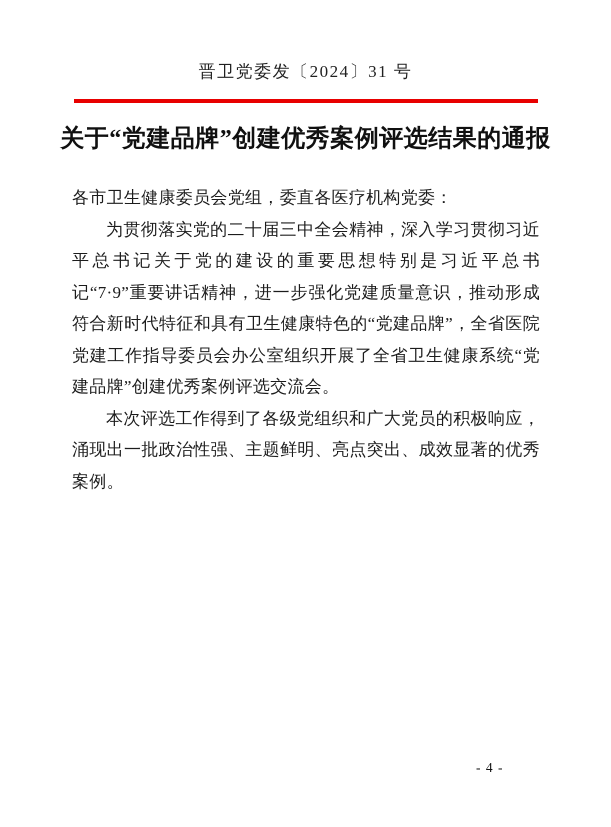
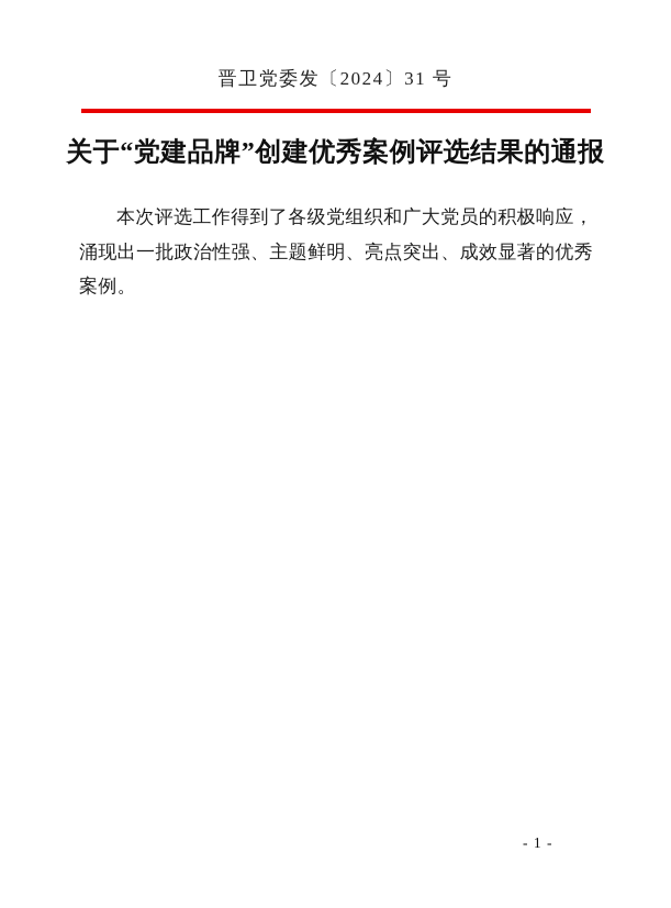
  晋卫党委发〔2024〕31 号
  关于“党建品牌”创建优秀案例评选结果的通报
- 各市卫生健康委员会党组，委直各医疗机构党委：
- 为贯彻落实党的二十届三中全会精神，深入学习贯彻习近平总书记关于党的建设的重要思想特别是习近平总书记“7·9”重要讲话精神，进一步强化党建质量意识，推动形成符合新时代特征和具有卫生健康特色的“党建品牌”，全省医院党建工作指导委员会办公室组织开展了全省卫生健康系统“党建品牌”创建优秀案例评选交流会。
  本次评选工作得到了各级党组织和广大党员的积极响应，涌现出一批政治性强、主题鲜明、亮点突出、成效显著的优秀案例。
- - 4 -
+ - 1 -
